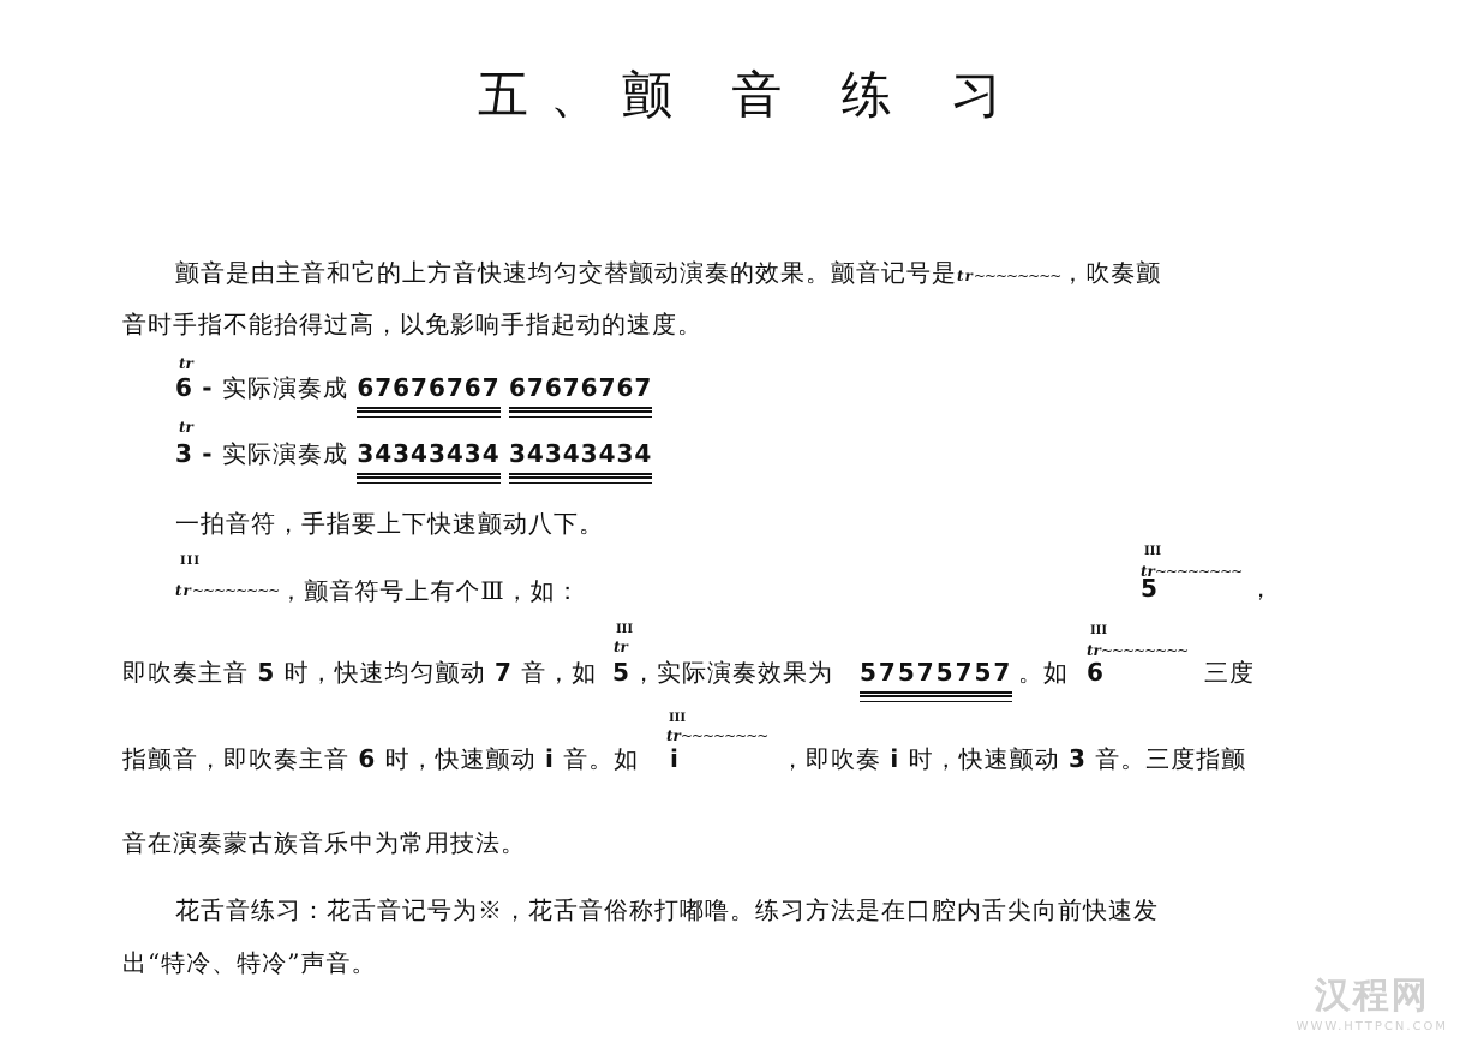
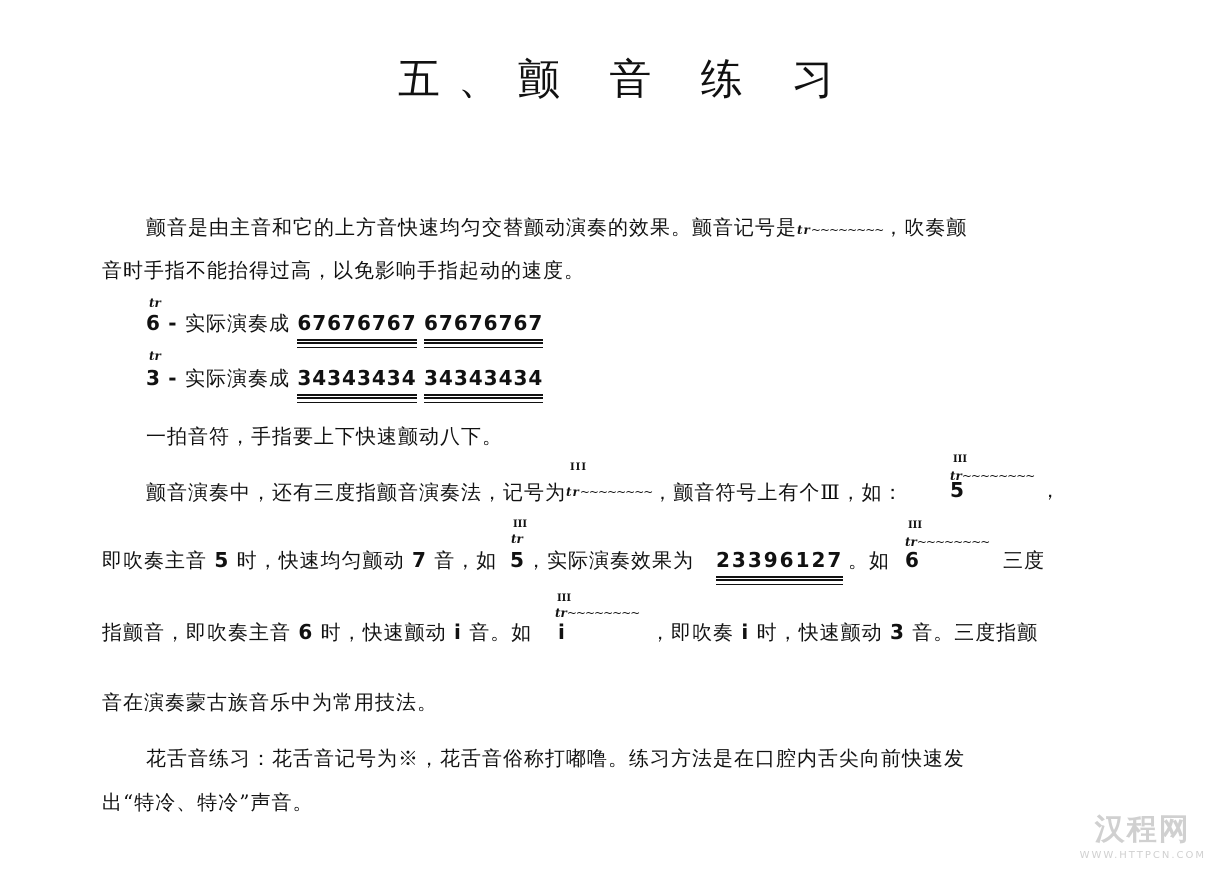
  五、颤 音 练 习
  颤音是由主音和它的上方音快速均匀交替颤动演奏的效果。颤音记号是tr~~~~~~~~，吹奏颤
  音时手指不能抬得过高，以免影响手指起动的速度。
  tr
  6 - 实际演奏成 67676767 67676767
  tr
  3 - 实际演奏成 34343434 34343434
  一拍音符，手指要上下快速颤动八下。
+ 颤音演奏中，还有三度指颤音演奏法，记号为
  III
  tr~~~~~~~~，颤音符号上有个Ⅲ，如：
  III
  tr~~~~~~~~
  5
  ，
  即吹奏主音 5 时，快速均匀颤动 7 音，如
  III
  tr
  5
  ，实际演奏效果为
- 57575757
+ 23396127
  。如
  III
  tr~~~~~~~~
  6
  三度
  指颤音，即吹奏主音 6 时，快速颤动 i 音。如
  III
  tr~~~~~~~~
  i
  ，即吹奏 i 时，快速颤动 3 音。三度指颤
  音在演奏蒙古族音乐中为常用技法。
  花舌音练习：花舌音记号为※，花舌音俗称打嘟噜。练习方法是在口腔内舌尖向前快速发
  出“特冷、特冷”声音。
  汉程网
  WWW.HTTPCN.COM
